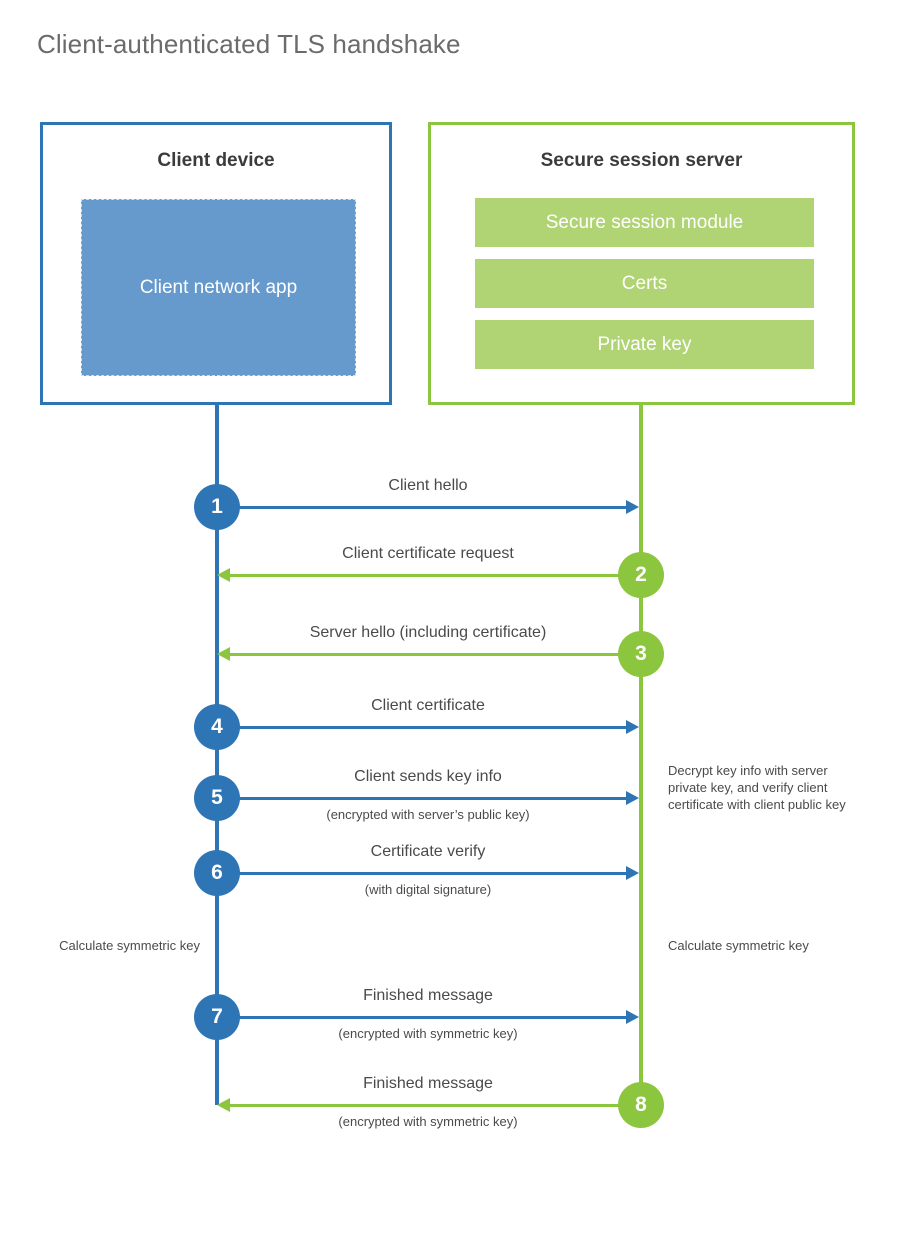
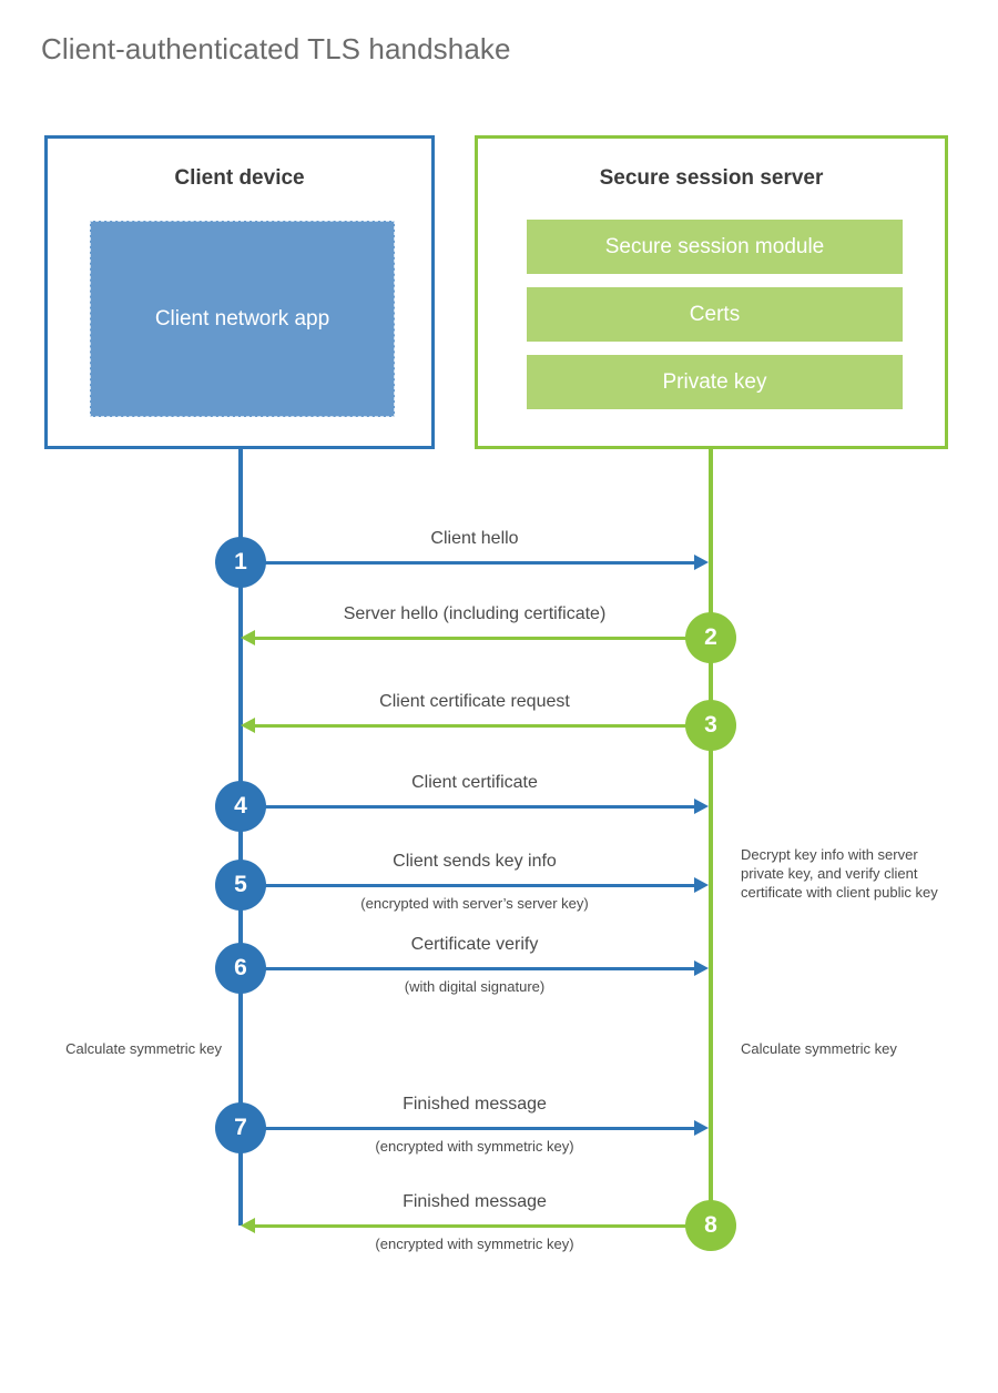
  Client-authenticated TLS handshake
  Client device
  Client network app
  Secure session server
  Secure session module
  Certs
  Private key
  Client hello
  1
- Client certificate request
+ Server hello (including certificate)
  2
- Server hello (including certificate)
+ Client certificate request
  3
  Client certificate
  4
  Client sends key info
  5
- (encrypted with server’s public key)
+ (encrypted with server’s server key)
  Certificate verify
  6
  (with digital signature)
  Finished message
  7
  (encrypted with symmetric key)
  Finished message
  8
  (encrypted with symmetric key)
  Decrypt key info with server private key, and verify client certificate with client public key
  Calculate symmetric key
  Calculate symmetric key
